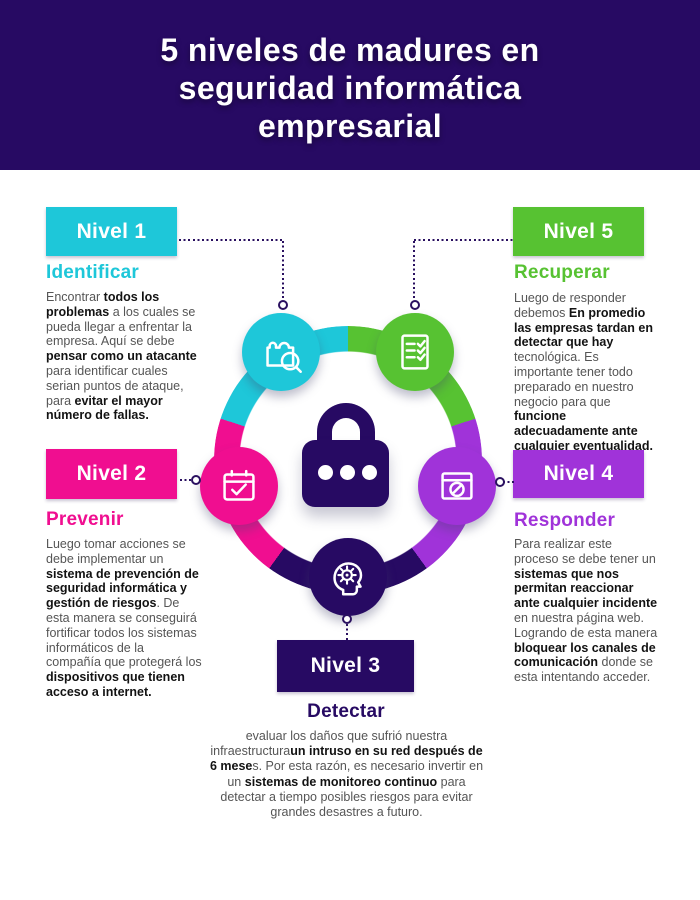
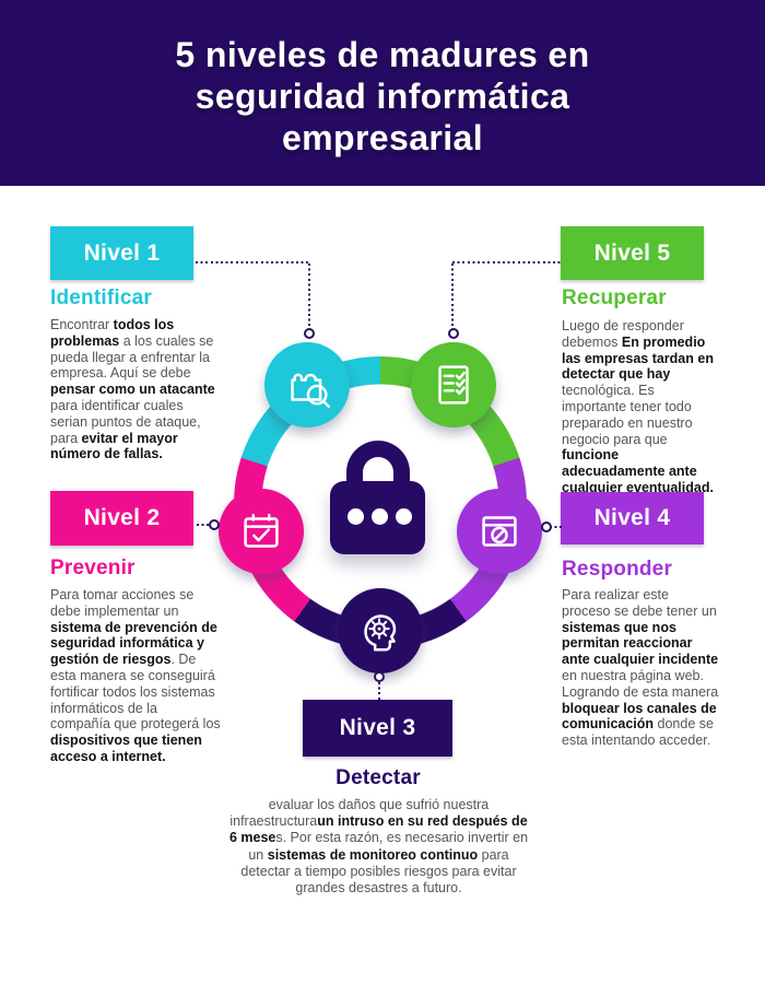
  5 niveles de madures en
  seguridad informática
  empresarial
  Nivel 1
  Identificar
  Encontrar todos los problemas a los cuales se pueda llegar a enfrentar la empresa. Aquí se debe pensar como un atacante para identificar cuales serian puntos de ataque, para evitar el mayor número de fallas.
  Nivel 5
  Recuperar
  Luego de responder debemos En promedio las empresas tardan en detectar que hay tecnológica. Es importante tener todo preparado en nuestro negocio para que funcione adecuadamente ante cualquier eventualidad.
  Nivel 2
  Prevenir
- Luego tomar acciones se debe implementar un sistema de prevención de seguridad informática y gestión de riesgos. De esta manera se conseguirá fortificar todos los sistemas informáticos de la compañía que protegerá los dispositivos que tienen acceso a internet.
+ Para tomar acciones se debe implementar un sistema de prevención de seguridad informática y gestión de riesgos. De esta manera se conseguirá fortificar todos los sistemas informáticos de la compañía que protegerá los dispositivos que tienen acceso a internet.
  Nivel 4
  Responder
  Para realizar este proceso se debe tener un sistemas que nos permitan reaccionar ante cualquier incidente en nuestra página web. Logrando de esta manera bloquear los canales de comunicación donde se esta intentando acceder.
  Nivel 3
  Detectar
  evaluar los daños que sufrió nuestra infraestructuraun intruso en su red después de 6 meses. Por esta razón, es necesario invertir en un sistemas de monitoreo continuo para detectar a tiempo posibles riesgos para evitar grandes desastres a futuro.
